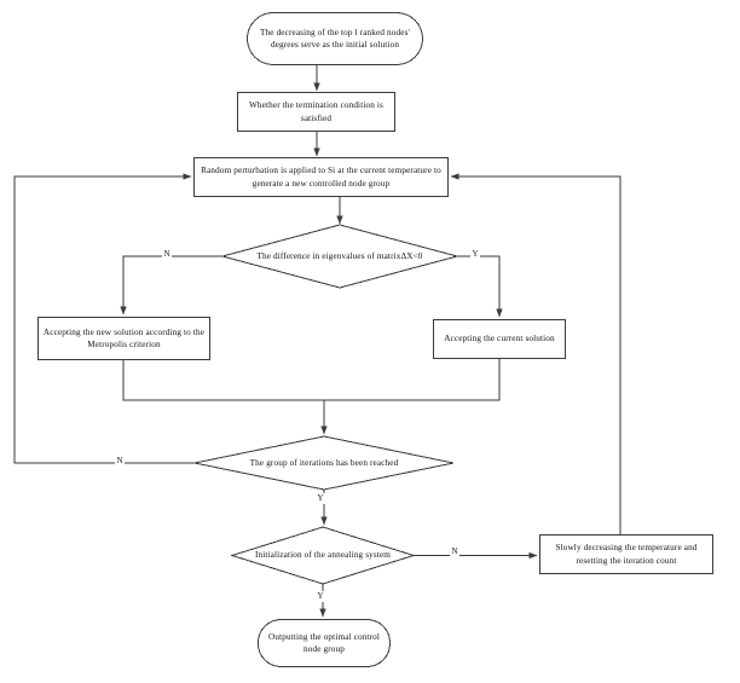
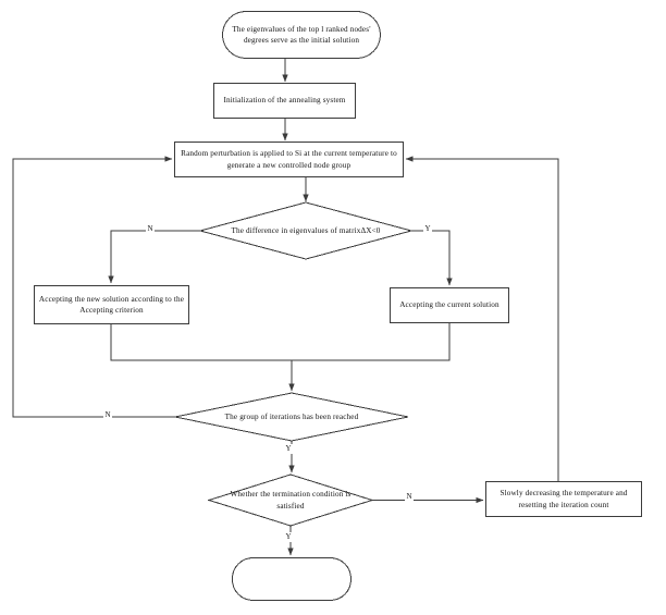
- The decreasing of the top l ranked nodes' degrees serve as the initial solution
+ The eigenvalues of the top l ranked nodes' degrees serve as the initial solution
- Whether the termination condition is satisfied
+ Initialization of the annealing system
  Random perturbation is applied to Si at the current temperature to generate a new controlled node group
  The difference in eigenvalues of matrixΔX<0
- Accepting the new solution according to the Metropolis criterion
+ Accepting the new solution according to the Accepting criterion
  Accepting the current solution
  The group of iterations has been reached
- Initialization of the annealing system
+ Whether the termination condition is satisfied
  Slowly decreasing the temperature and resetting the iteration count
- Outputting the optimal control node group
  N
  Y
  N
  Y
  N
  Y
